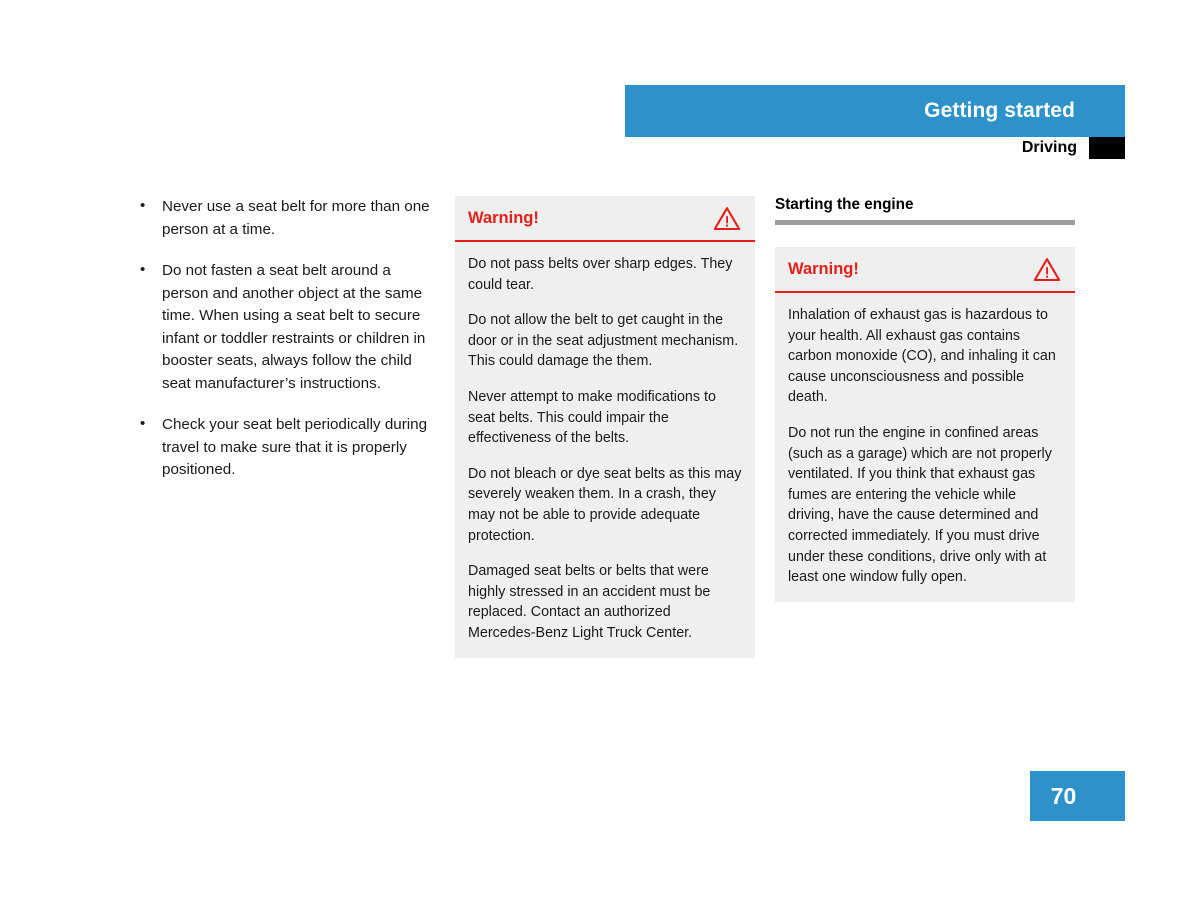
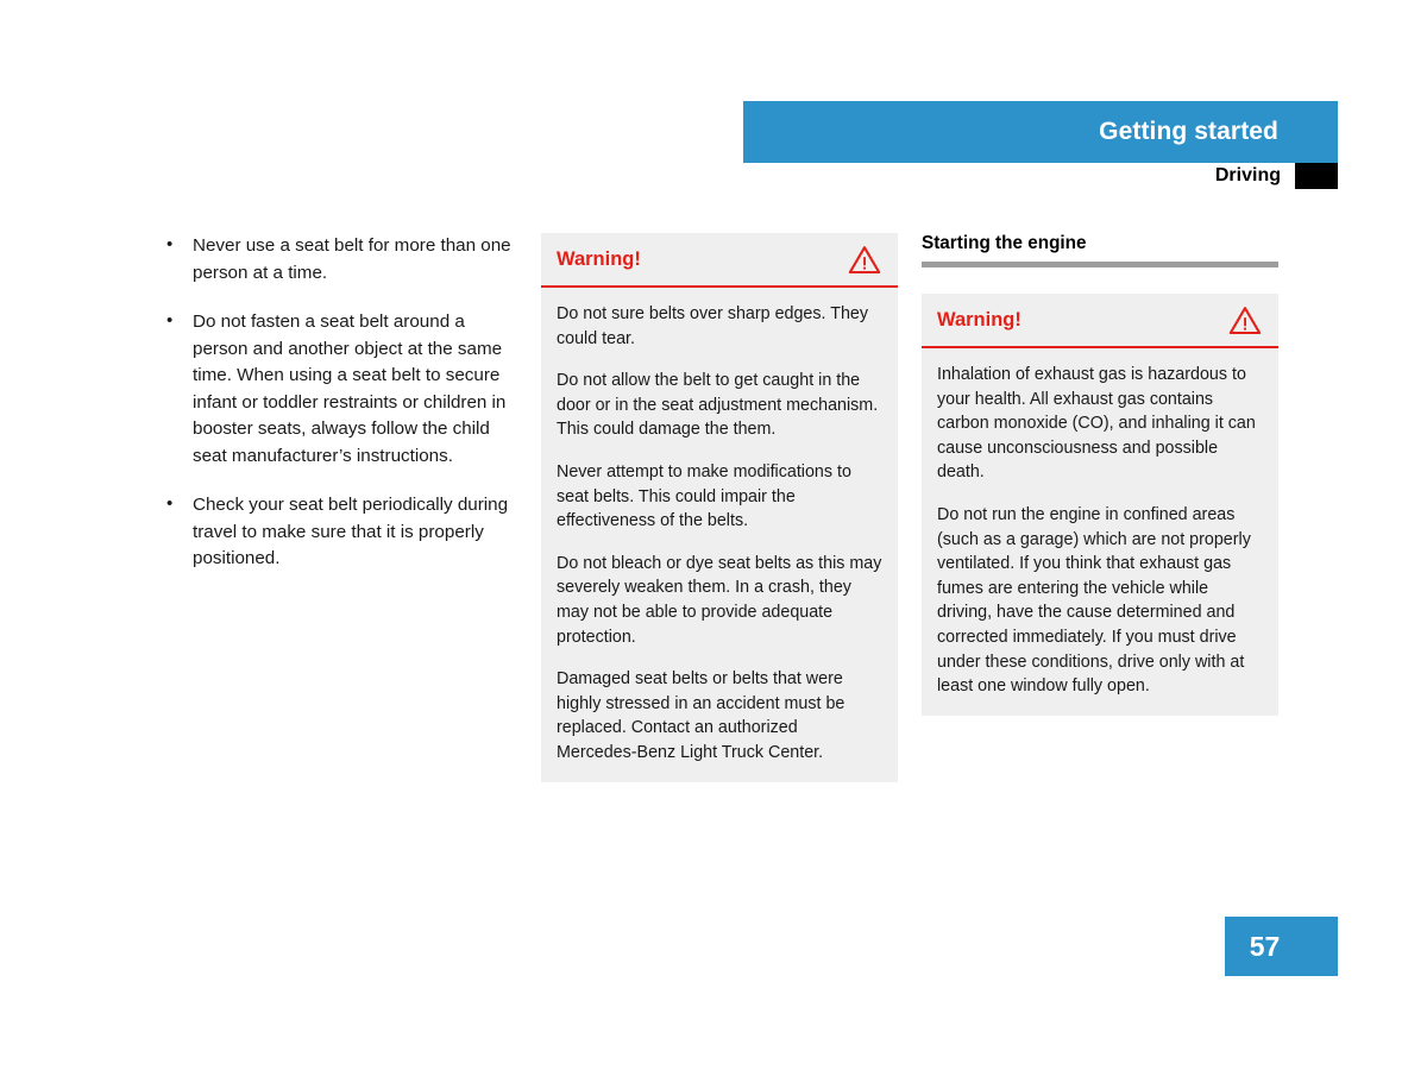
  Getting started
  Driving
  Never use a seat belt for more than one person at a time.
  Do not fasten a seat belt around a person and another object at the same time. When using a seat belt to secure infant or toddler restraints or children in booster seats, always follow the child seat manufacturer’s instructions.
  Check your seat belt periodically during travel to make sure that it is properly positioned.
  Warning!
- Do not pass belts over sharp edges. They could tear.
+ Do not sure belts over sharp edges. They could tear.
  Do not allow the belt to get caught in the door or in the seat adjustment mechanism. This could damage the them.
  Never attempt to make modifications to seat belts. This could impair the effectiveness of the belts.
  Do not bleach or dye seat belts as this may severely weaken them. In a crash, they may not be able to provide adequate protection.
  Damaged seat belts or belts that were highly stressed in an accident must be replaced. Contact an authorized Mercedes-Benz Light Truck Center.
  Starting the engine
  Warning!
  Inhalation of exhaust gas is hazardous to your health. All exhaust gas contains carbon monoxide (CO), and inhaling it can cause unconsciousness and possible death.
  Do not run the engine in confined areas (such as a garage) which are not properly ventilated. If you think that exhaust gas fumes are entering the vehicle while driving, have the cause determined and corrected immediately. If you must drive under these conditions, drive only with at least one window fully open.
- 70
+ 57
